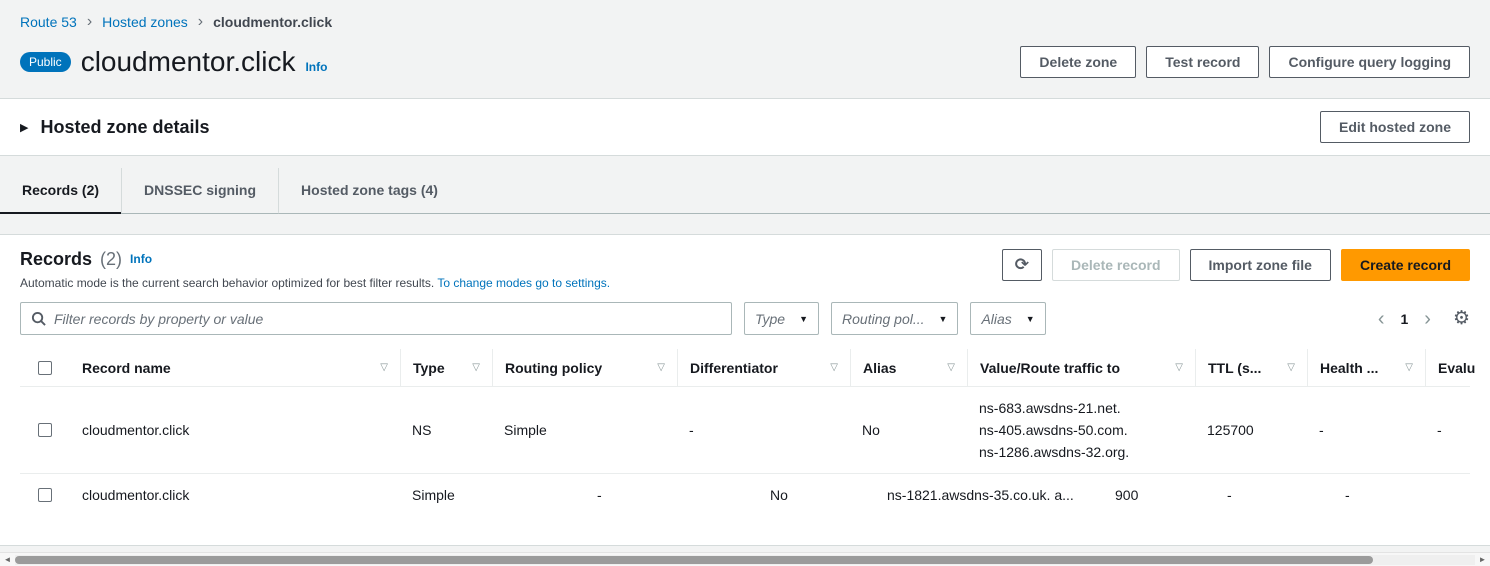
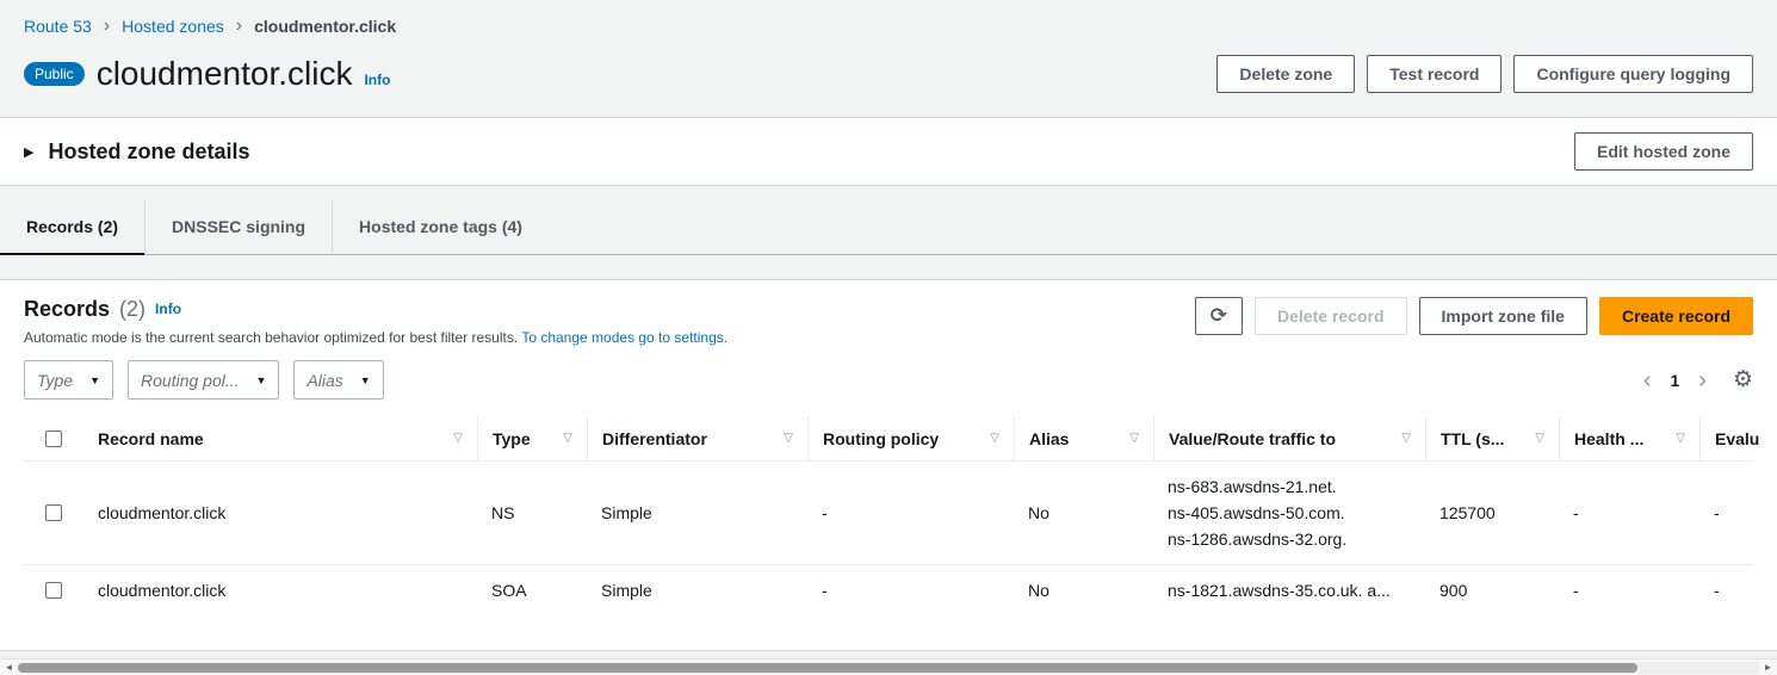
  Route 53
  ›
  Hosted zones
  ›
  cloudmentor.click
  Public
  cloudmentor.click
  Info
  Delete zone
  Test record
  Configure query logging
  ▶
  Hosted zone details
  Edit hosted zone
  Records (2)
  DNSSEC signing
  Hosted zone tags (4)
  Records
  (2)
  Info
  Automatic mode is the current search behavior optimized for best filter results. To change modes go to settings.
  ⟳
  Delete record
  Import zone file
  Create record
- Filter records by property or value
  Type
  ▼
  Routing pol...
  ▼
  Alias
  ▼
  ‹
  1
  ›
  ⚙
  Record name
  ▽
  Type
  ▽
- Routing policy
+ Differentiator
  ▽
- Differentiator
+ Routing policy
  ▽
  Alias
  ▽
  Value/Route traffic to
  ▽
  TTL (s...
  ▽
  Health ...
  ▽
  cloudmentor.click
  NS
  Simple
  -
  No
  ns-683.awsdns-21.net.
  ns-405.awsdns-50.com.
  ns-1286.awsdns-32.org.
  125700
  -
  -
  cloudmentor.click
+ SOA
  Simple
  -
  No
  ns-1821.awsdns-35.co.uk. a...
  900
  -
  -
  ◄
  ►
